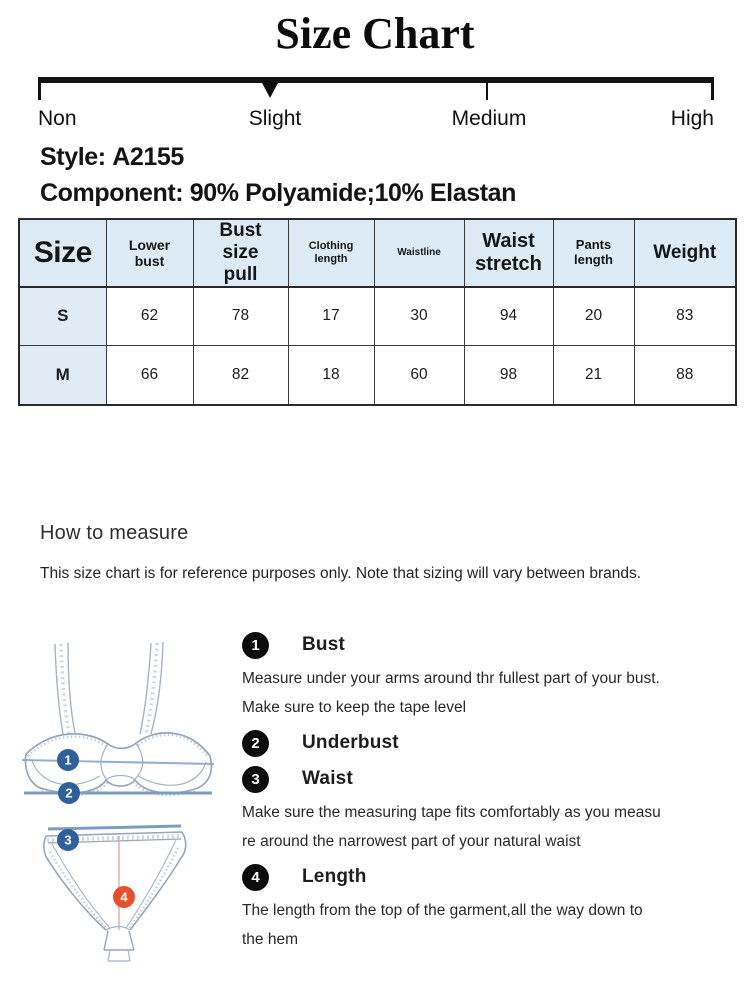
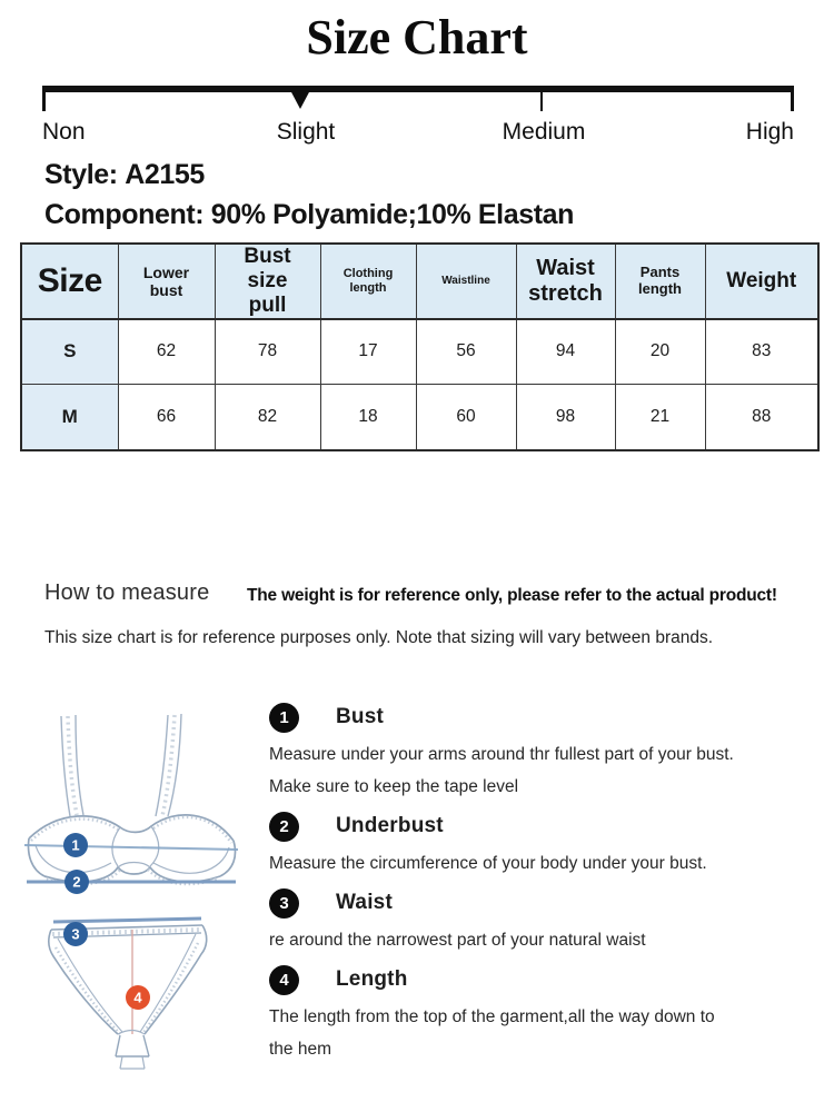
  Size Chart
  Non
  Slight
  Medium
  High
  Style: A2155
  Component: 90% Polyamide;10% Elastan
  Size	Lower bust	Bust size pull	Clothing length	Waistline	Waist stretch	Pants length	Weight
- S	62	78	17	30	94	20	83
+ S	62	78	17	56	94	20	83
  M	66	82	18	60	98	21	88
  How to measure
+ The weight is for reference only, please refer to the actual product!
  This size chart is for reference purposes only. Note that sizing will vary between brands.
  1
  2
  3
  4
  1
  Bust
  Measure under your arms around thr fullest part of your bust.
  Make sure to keep the tape level
  2
  Underbust
+ Measure the circumference of your body under your bust.
  3
  Waist
- Make sure the measuring tape fits comfortably as you measu
  re around the narrowest part of your natural waist
  4
  Length
  The length from the top of the garment,all the way down to
  the hem
